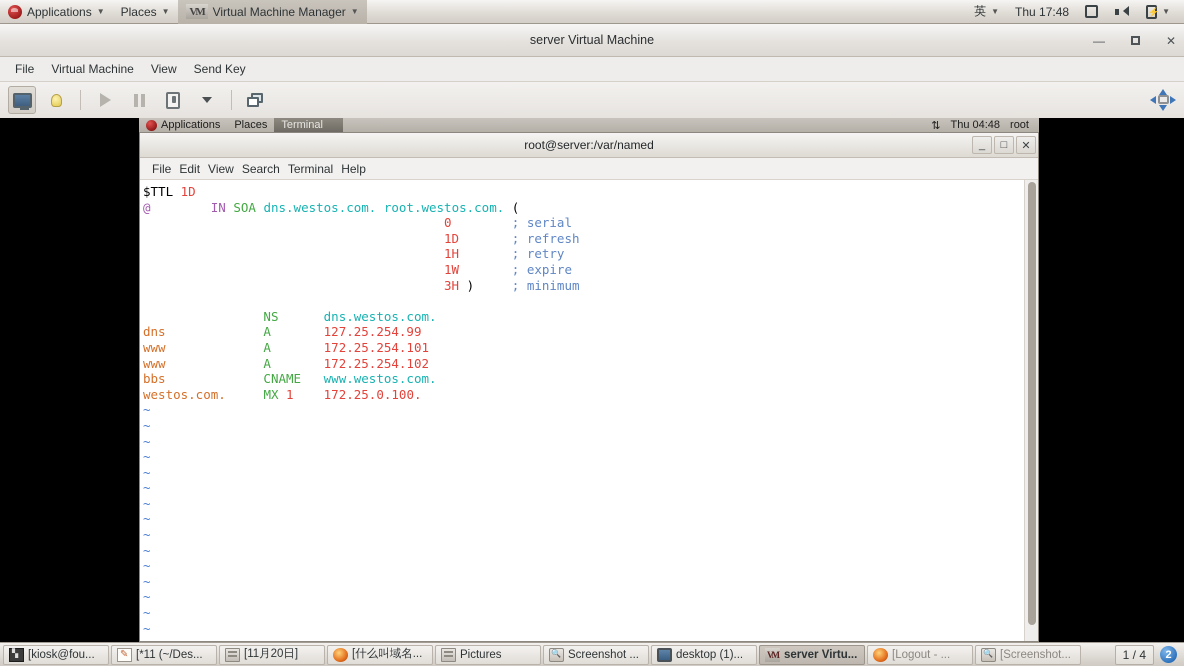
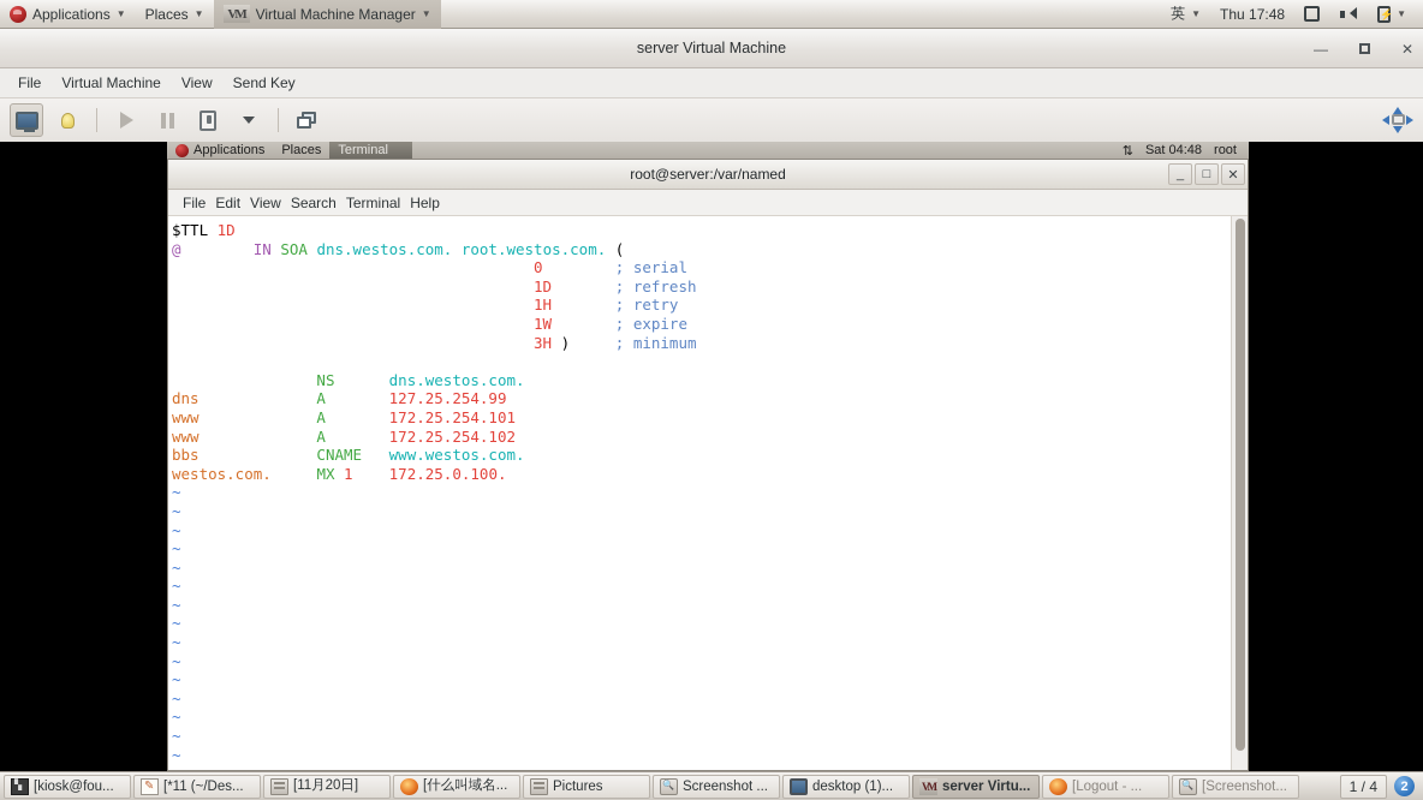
  Applications
  ▼
  Places
  ▼
  VM
  Virtual Machine Manager
  ▼
  英
  ▼
  Thu 17:48
  ⚡
  ▼
  server Virtual Machine
  —
  ✕
  File
  Virtual Machine
  View
  Send Key
  Applications
  Places
  Terminal
  ⇅
- Thu 04:48
+ Sat 04:48
  root
  root@server:/var/named
  _
  □
  ✕
  File
  Edit
  View
  Search
  Terminal
  Help
  $TTL 1D
  @ IN SOA dns.westos.com. root.westos.com. (
  0 ; serial
  1D ; refresh
  1H ; retry
  1W ; expire
  3H ) ; minimum
  NS dns.westos.com.
  dns A 127.25.254.99
  www A 172.25.254.101
  www A 172.25.254.102
  bbs CNAME www.westos.com.
  westos.com. MX 1 172.25.0.100.
  ~
  ~
  ~
  ~
  ~
  ~
  ~
  ~
  ~
  ~
  ~
  ~
  ~
  ~
  ~
  [kiosk@fou...
  [*11 (~/Des...
  [11月20日]
  [什么叫域名...
  Pictures
  Screenshot ...
  desktop (1)...
  VM
  server Virtu...
  [Logout - ...
  [Screenshot...
  1 / 4
  2
